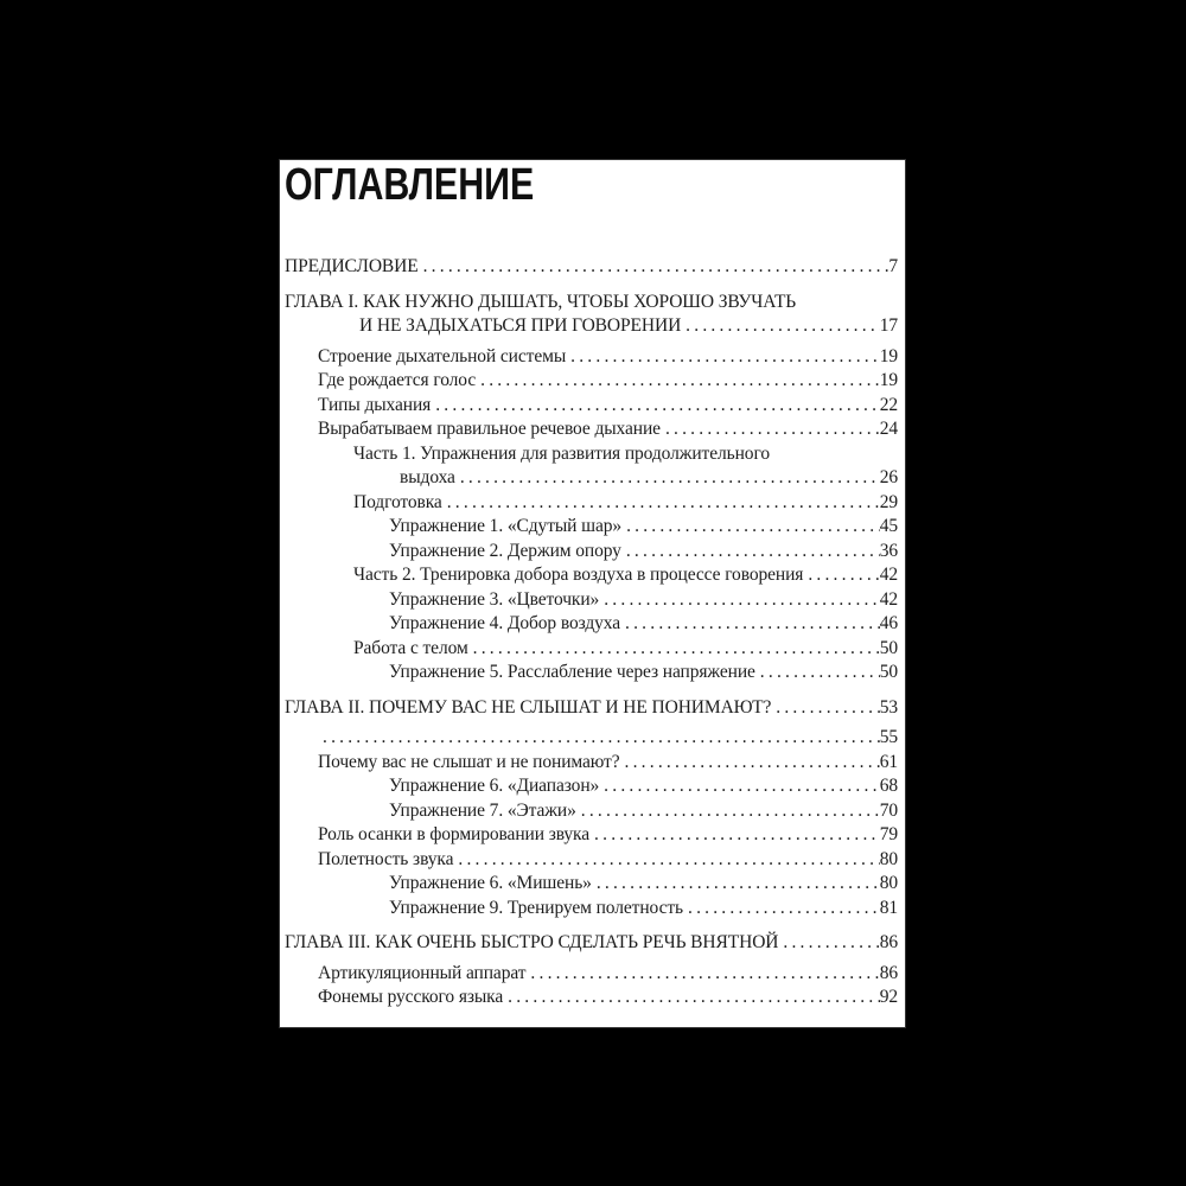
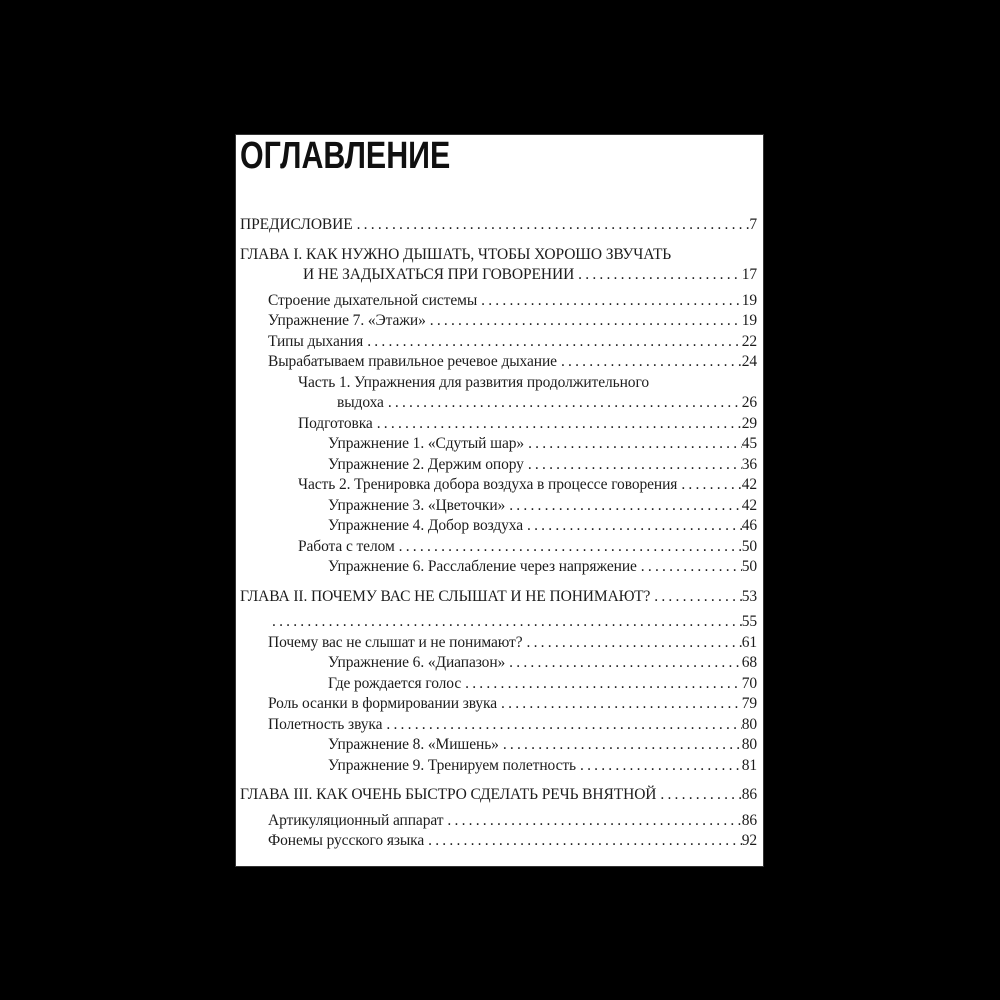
  ОГЛАВЛЕНИЕ
  ПРЕДИСЛОВИЕ
  7
  ГЛАВА I. КАК НУЖНО ДЫШАТЬ, ЧТОБЫ ХОРОШО ЗВУЧАТЬ
  И НЕ ЗАДЫХАТЬСЯ ПРИ ГОВОРЕНИИ
  17
  Строение дыхательной системы
  19
- Где рождается голос
+ Упражнение 7. «Этажи»
  19
  Типы дыхания
  22
  Вырабатываем правильное речевое дыхание
  24
  Часть 1. Упражнения для развития продолжительного
  выдоха
  26
  Подготовка
  29
  Упражнение 1. «Сдутый шар»
  45
  Упражнение 2. Держим опору
  36
  Часть 2. Тренировка добора воздуха в процессе говорения
  42
  Упражнение 3. «Цветочки»
  42
  Упражнение 4. Добор воздуха
  46
  Работа с телом
  50
- Упражнение 5. Расслабление через напряжение
+ Упражнение 6. Расслабление через напряжение
  50
  ГЛАВА II. ПОЧЕМУ ВАС НЕ СЛЫШАТ И НЕ ПОНИМАЮТ?
  53
  55
  Почему вас не слышат и не понимают?
  61
  Упражнение 6. «Диапазон»
  68
- Упражнение 7. «Этажи»
+ Где рождается голос
  70
  Роль осанки в формировании звука
  79
  Полетность звука
  80
- Упражнение 6. «Мишень»
+ Упражнение 8. «Мишень»
  80
  Упражнение 9. Тренируем полетность
  81
  ГЛАВА III. КАК ОЧЕНЬ БЫСТРО СДЕЛАТЬ РЕЧЬ ВНЯТНОЙ
  86
  Артикуляционный аппарат
  86
  Фонемы русского языка
  92
